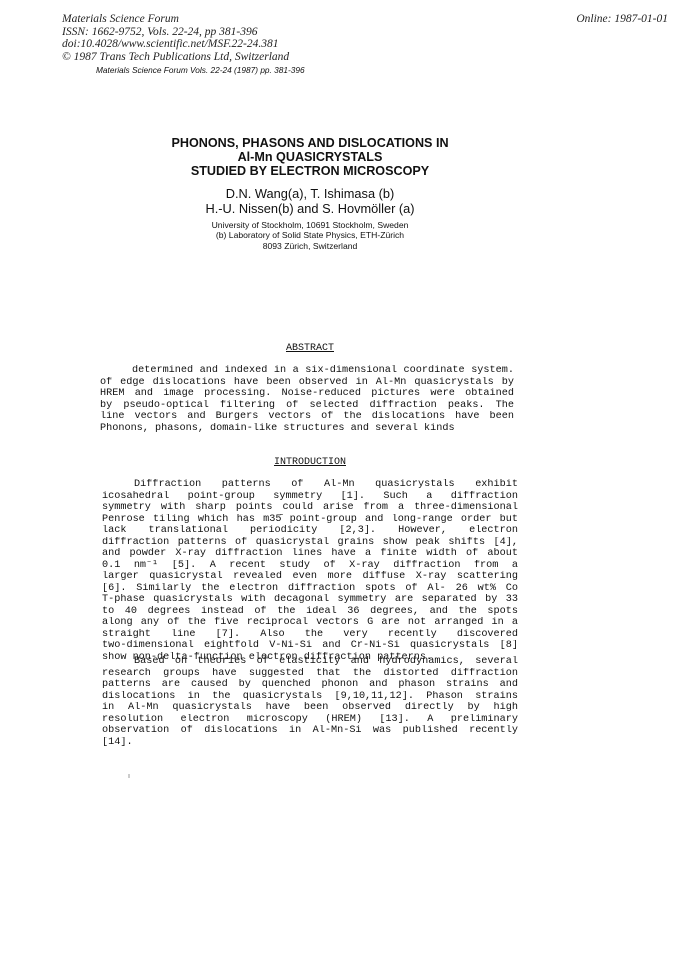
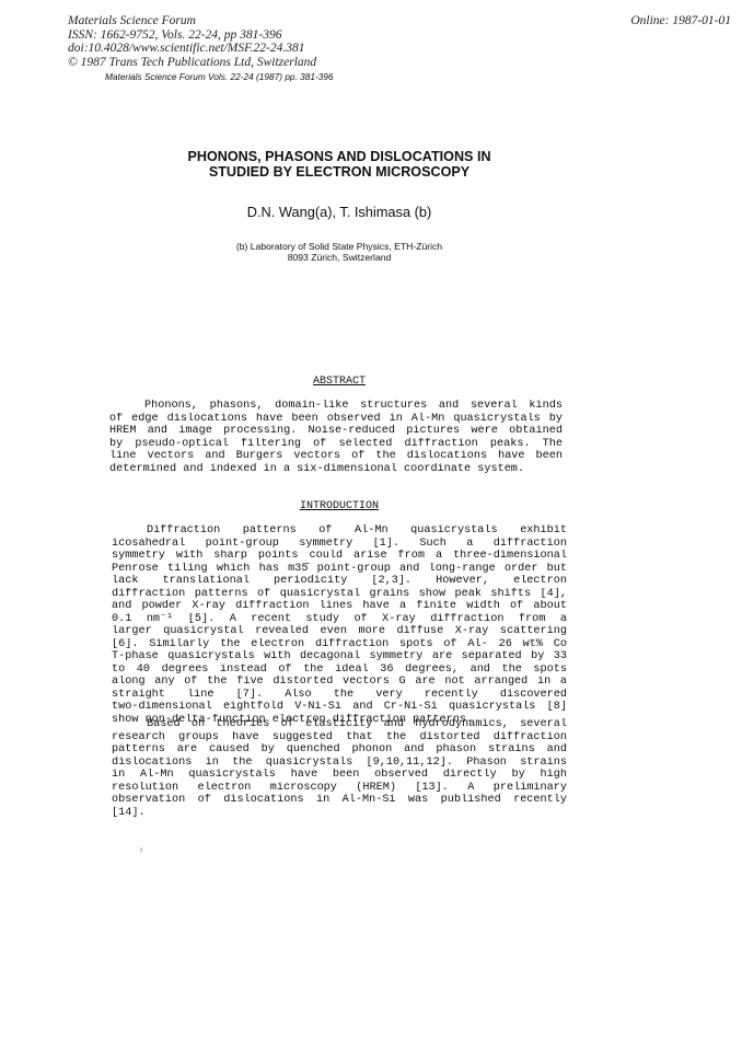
  Materials Science Forum
  ISSN: 1662-9752, Vols. 22-24, pp 381-396
  doi:10.4028/www.scientific.net/MSF.22-24.381
  © 1987 Trans Tech Publications Ltd, Switzerland
  Online: 1987-01-01
  Materials Science Forum Vols. 22-24 (1987) pp. 381-396
  PHONONS, PHASONS AND DISLOCATIONS IN
- Al-Mn QUASICRYSTALS
  STUDIED BY ELECTRON MICROSCOPY
  D.N. Wang(a), T. Ishimasa (b)
- H.-U. Nissen(b) and S. Hovmöller (a)
- University of Stockholm, 10691 Stockholm, Sweden
  (b) Laboratory of Solid State Physics, ETH-Zürich
  8093 Zürich, Switzerland
  ABSTRACT
- determined and indexed in a six-dimensional coordinate system.
+ Phonons, phasons, domain-like structures and several kinds
  of edge dislocations have been observed in Al-Mn quasicrystals by
  HREM and image processing. Noise-reduced pictures were obtained
  by pseudo-optical filtering of selected diffraction peaks. The
  line vectors and Burgers vectors of the dislocations have been
- Phonons, phasons, domain-like structures and several kinds
+ determined and indexed in a six-dimensional coordinate system.
  INTRODUCTION
  Diffraction patterns of Al-Mn quasicrystals exhibit
  icosahedral point-group symmetry [1]. Such a diffraction
  symmetry with sharp points could arise from a three-dimensional
  Penrose tiling which has m35̄ point-group and long-range order but
  lack translational periodicity [2,3]. However, electron
  diffraction patterns of quasicrystal grains show peak shifts [4],
  and powder X-ray diffraction lines have a finite width of about
  0.1 nm⁻¹ [5]. A recent study of X-ray diffraction from a
  larger quasicrystal revealed even more diffuse X-ray scattering
  [6]. Similarly the electron diffraction spots of Al- 26 wt% Co
  T-phase quasicrystals with decagonal symmetry are separated by 33
  to 40 degrees instead of the ideal 36 degrees, and the spots
- along any of the five reciprocal vectors G are not arranged in a
+ along any of the five distorted vectors G are not arranged in a
  straight line [7]. Also the very recently discovered
  two-dimensional eightfold V-Ni-Si and Cr-Ni-Si quasicrystals [8]
  show non-delta-function electron diffraction patterns.
  Based on theories of elasticity and hydrodynamics, several
  research groups have suggested that the distorted diffraction
  patterns are caused by quenched phonon and phason strains and
  dislocations in the quasicrystals [9,10,11,12]. Phason strains
  in Al-Mn quasicrystals have been observed directly by high
  resolution electron microscopy (HREM) [13]. A preliminary
  observation of dislocations in Al-Mn-Si was published recently
  [14].
